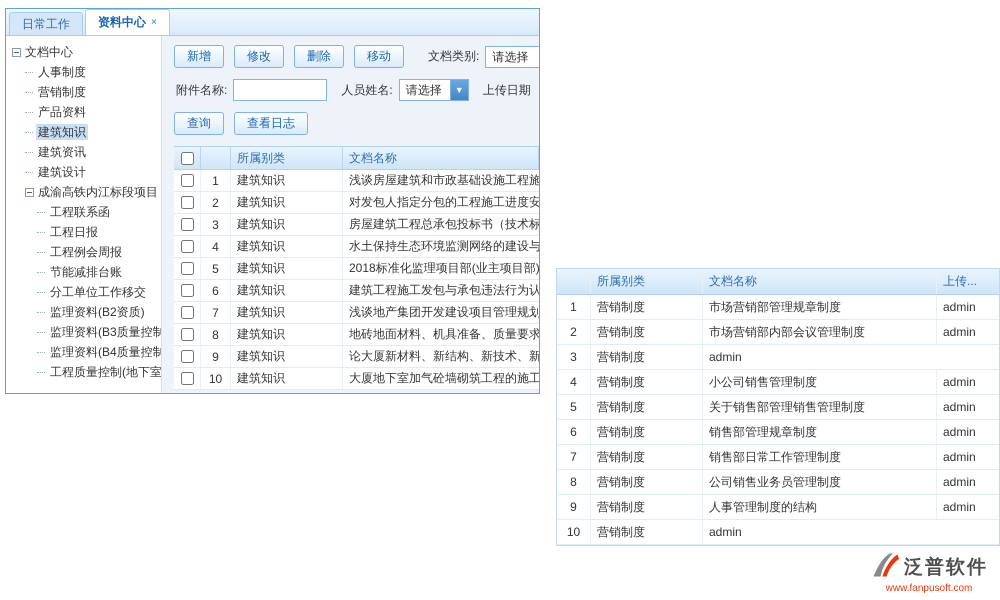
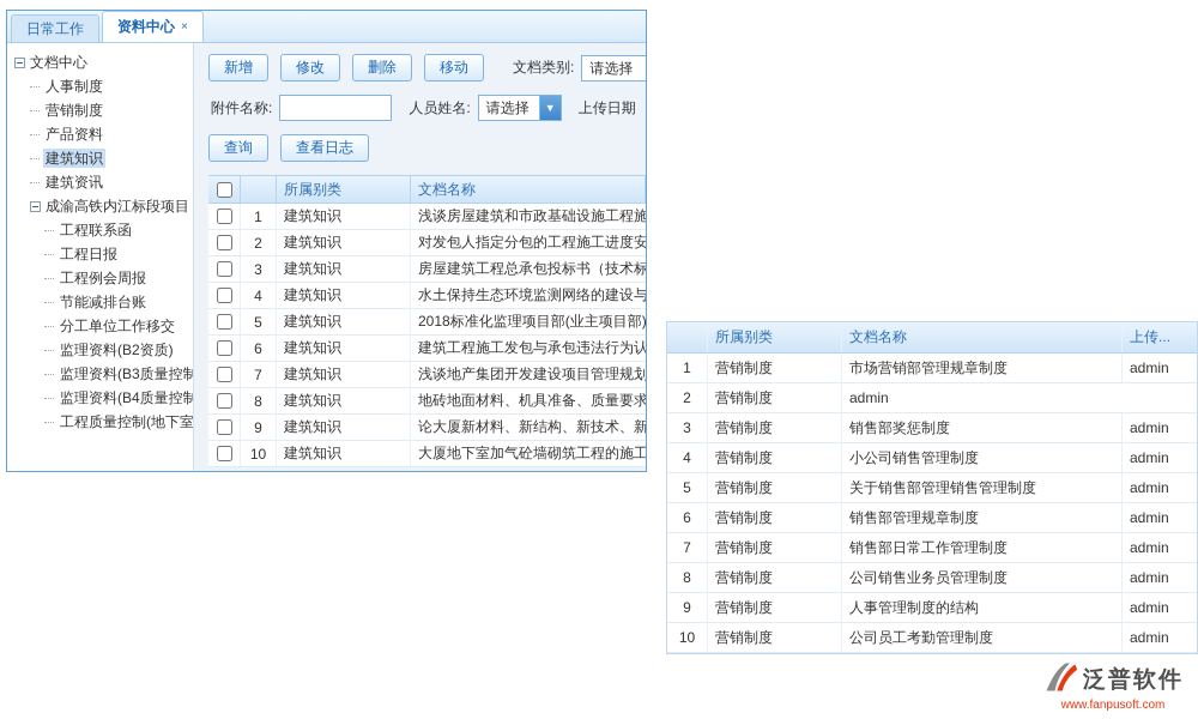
  日常工作
  资料中心 ×
  文档中心
  人事制度
  营销制度
  产品资料
  建筑知识
  建筑资讯
- 建筑设计
  成渝高铁内江标段项目
  工程联系函
  工程日报
  工程例会周报
  节能减排台账
  分工单位工作移交
  监理资料(B2资质)
  监理资料(B3质量控制
  监理资料(B4质量控制
  工程质量控制(地下室
  新增
  修改
  删除
  移动
  文档类别:
  请选择
  附件名称:
  人员姓名:
  请选择
  ▼
  上传日期
  查询
  查看日志
  所属别类
  文档名称
  1
  建筑知识
  浅谈房屋建筑和市政基础设施工程施
  2
  建筑知识
  对发包人指定分包的工程施工进度安
  3
  建筑知识
  房屋建筑工程总承包投标书（技术标
  4
  建筑知识
  水土保持生态环境监测网络的建设与
  5
  建筑知识
  2018标准化监理项目部(业主项目部)
  6
  建筑知识
  建筑工程施工发包与承包违法行为认
  7
  建筑知识
  浅谈地产集团开发建设项目管理规划
  8
  建筑知识
  地砖地面材料、机具准备、质量要求
  9
  建筑知识
  论大厦新材料、新结构、新技术、新
  10
  建筑知识
  大厦地下室加气砼墙砌筑工程的施工
  所属别类
  文档名称
  上传...
  1
  营销制度
  市场营销部管理规章制度
  admin
  2
  营销制度
- 市场营销部内部会议管理制度
  admin
  3
  营销制度
+ 销售部奖惩制度
  admin
  4
  营销制度
  小公司销售管理制度
  admin
  5
  营销制度
  关于销售部管理销售管理制度
  admin
  6
  营销制度
  销售部管理规章制度
  admin
  7
  营销制度
  销售部日常工作管理制度
  admin
  8
  营销制度
  公司销售业务员管理制度
  admin
  9
  营销制度
  人事管理制度的结构
  admin
  10
  营销制度
+ 公司员工考勤管理制度
  admin
  泛普软件
  www.fanpusoft.com
